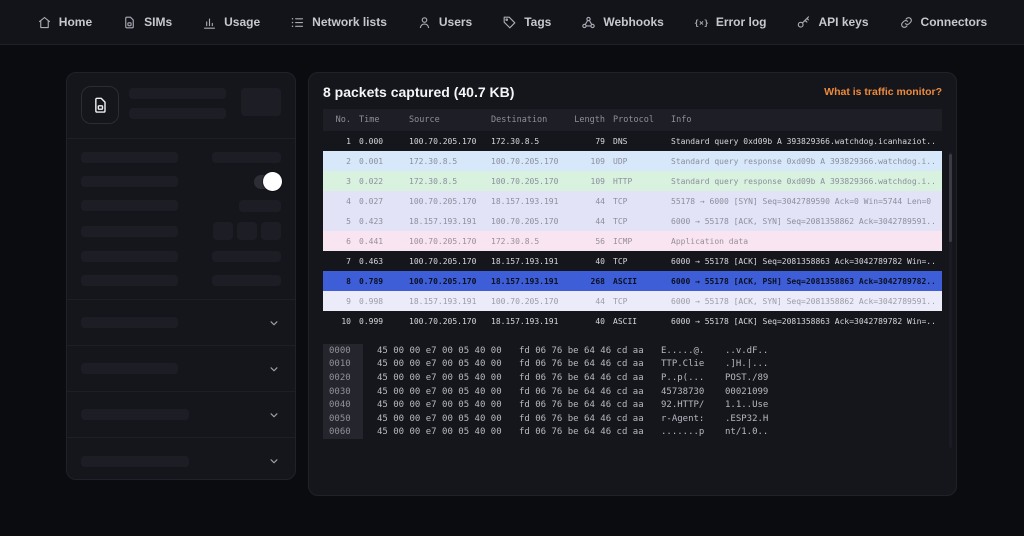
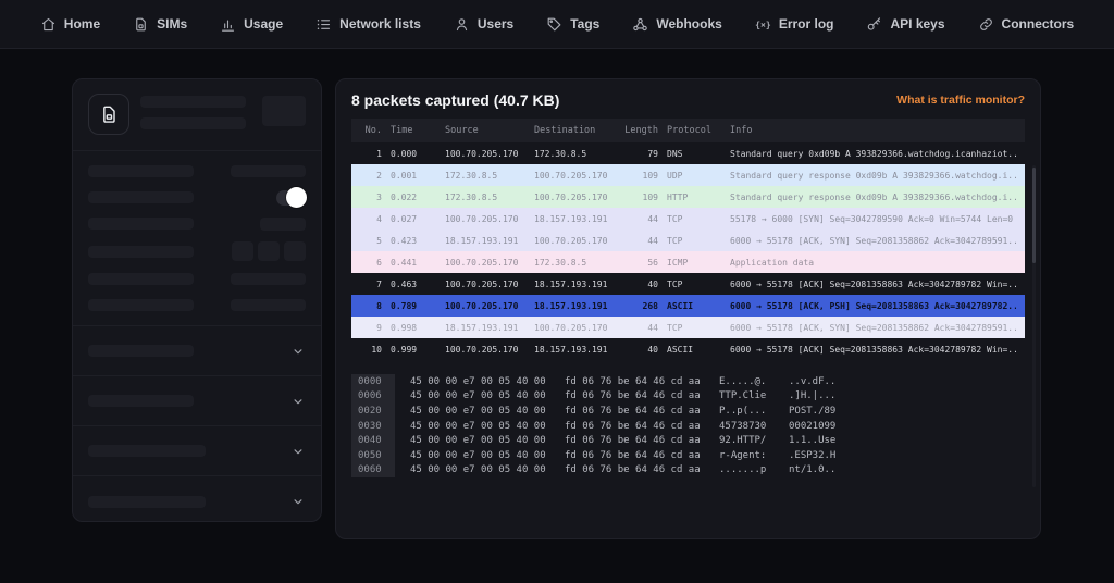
  Home
  SIMs
  Usage
  Network lists
  Users
  Tags
  Webhooks
  {×}
  Error log
  API keys
  Connectors
  8 packets captured (40.7 KB)
  What is traffic monitor?
  No.
  Time
  Source
  Destination
  Length
  Protocol
  Info
  1
  0.000
  100.70.205.170
  172.30.8.5
  79
  DNS
  Standard query 0xd09b A 393829366.watchdog.icanhaziot..
  2
  0.001
  172.30.8.5
  100.70.205.170
  109
  UDP
  Standard query response 0xd09b A 393829366.watchdog.i..
  3
  0.022
  172.30.8.5
  100.70.205.170
  109
  HTTP
  Standard query response 0xd09b A 393829366.watchdog.i..
  4
  0.027
  100.70.205.170
  18.157.193.191
  44
  TCP
  55178 → 6000 [SYN] Seq=3042789590 Ack=0 Win=5744 Len=0
  5
  0.423
  18.157.193.191
  100.70.205.170
  44
  TCP
  6000 → 55178 [ACK, SYN] Seq=2081358862 Ack=3042789591..
  6
  0.441
  100.70.205.170
  172.30.8.5
  56
  ICMP
  Application data
  7
  0.463
  100.70.205.170
  18.157.193.191
  40
  TCP
  6000 → 55178 [ACK] Seq=2081358863 Ack=3042789782 Win=..
  8
  0.789
  100.70.205.170
  18.157.193.191
  268
  ASCII
  6000 → 55178 [ACK, PSH] Seq=2081358863 Ack=3042789782..
  9
  0.998
  18.157.193.191
  100.70.205.170
  44
  TCP
  6000 → 55178 [ACK, SYN] Seq=2081358862 Ack=3042789591..
  10
  0.999
  100.70.205.170
  18.157.193.191
  40
  ASCII
  6000 → 55178 [ACK] Seq=2081358863 Ack=3042789782 Win=..
  0000
  45 00 00 e7 00 05 40 00
  fd 06 76 be 64 46 cd aa
  E.....@.
  ..v.dF..
- 0010
+ 0006
  45 00 00 e7 00 05 40 00
  fd 06 76 be 64 46 cd aa
  TTP.Clie
  .]H.|...
  0020
  45 00 00 e7 00 05 40 00
  fd 06 76 be 64 46 cd aa
  P..p(...
  POST./89
  0030
  45 00 00 e7 00 05 40 00
  fd 06 76 be 64 46 cd aa
  45738730
  00021099
  0040
  45 00 00 e7 00 05 40 00
  fd 06 76 be 64 46 cd aa
  92.HTTP/
  1.1..Use
  0050
  45 00 00 e7 00 05 40 00
  fd 06 76 be 64 46 cd aa
  r-Agent:
  .ESP32.H
  0060
  45 00 00 e7 00 05 40 00
  fd 06 76 be 64 46 cd aa
  .......p
  nt/1.0..
